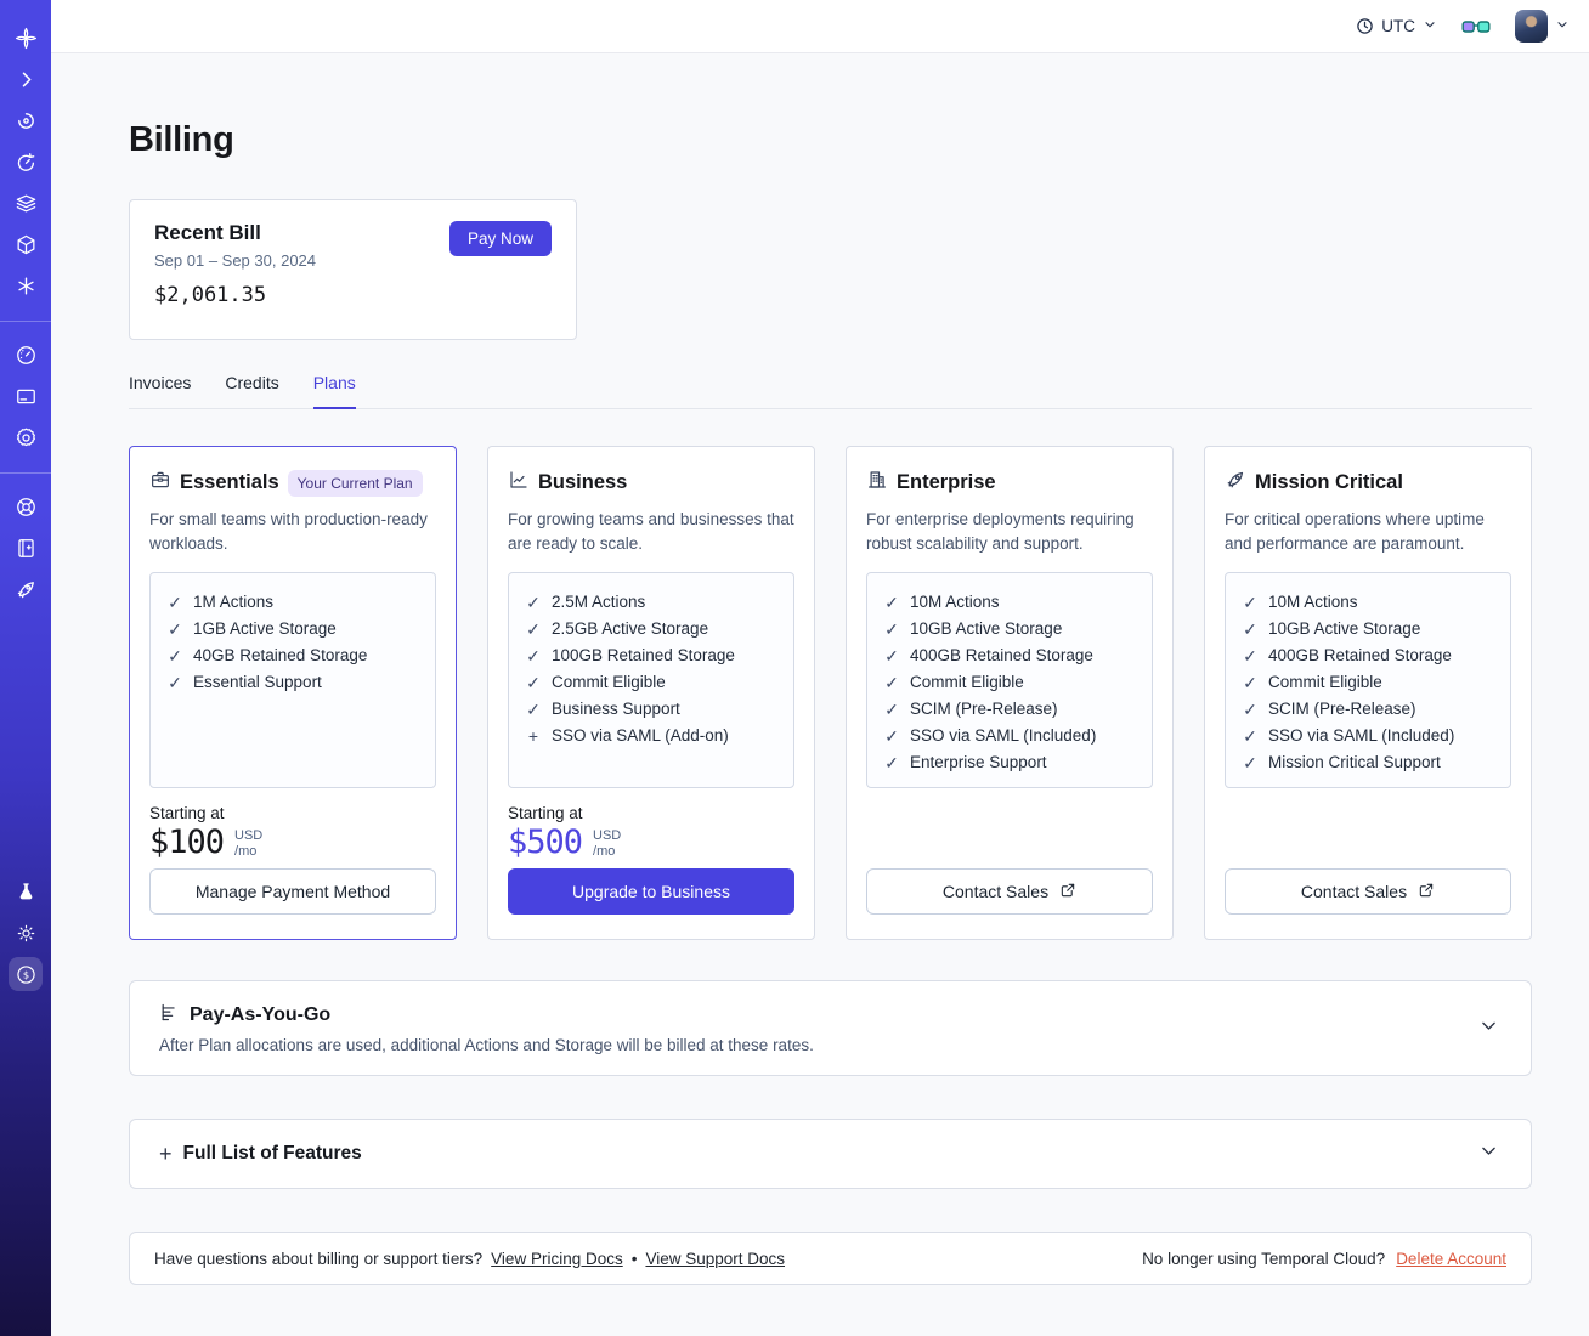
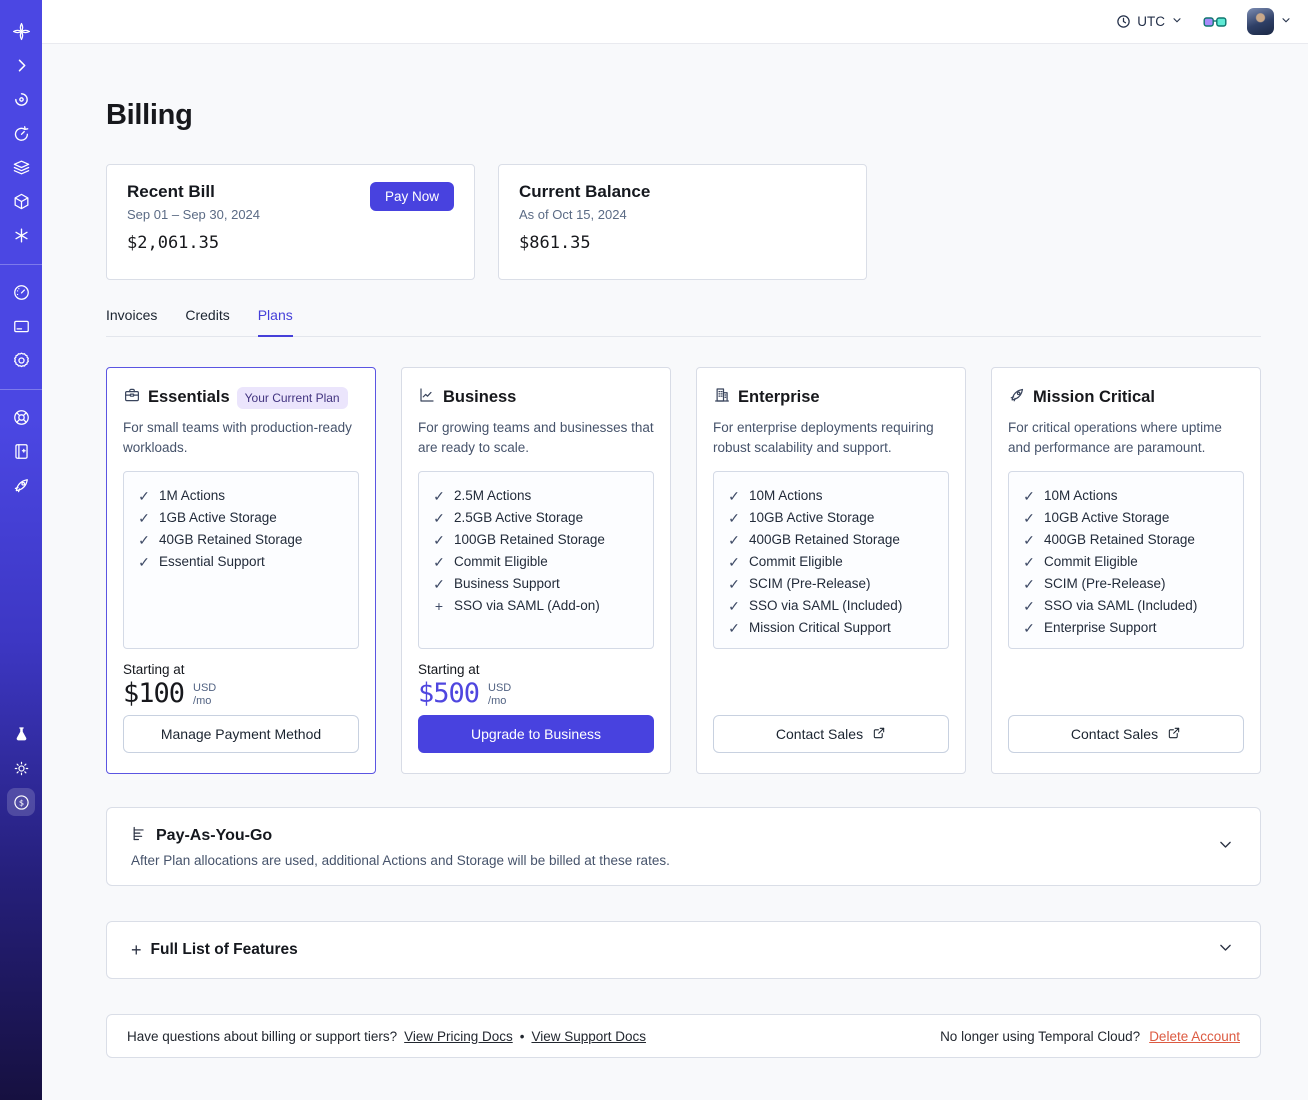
  $
  UTC
  Billing
  Recent Bill
  Sep 01 – Sep 30, 2024
  $2,061.35
  Pay Now
+ Current Balance
+ As of Oct 15, 2024
+ $861.35
  Invoices
  Credits
  Plans
  Essentials
  Your Current Plan
  For small teams with production-ready workloads.
  ✓
  1M Actions
  ✓
  1GB Active Storage
  ✓
  40GB Retained Storage
  ✓
  Essential Support
  Starting at
  $100
  USD
  /mo
  Manage Payment Method
  Business
  For growing teams and businesses that are ready to scale.
  ✓
  2.5M Actions
  ✓
  2.5GB Active Storage
  ✓
  100GB Retained Storage
  ✓
  Commit Eligible
  ✓
  Business Support
  +
  SSO via SAML (Add-on)
  Starting at
  $500
  USD
  /mo
  Upgrade to Business
  Enterprise
  For enterprise deployments requiring robust scalability and support.
  ✓
  10M Actions
  ✓
  10GB Active Storage
  ✓
  400GB Retained Storage
  ✓
  Commit Eligible
  ✓
  SCIM (Pre-Release)
  ✓
  SSO via SAML (Included)
  ✓
- Enterprise Support
+ Mission Critical Support
  Contact Sales
  Mission Critical
  For critical operations where uptime and performance are paramount.
  ✓
  10M Actions
  ✓
  10GB Active Storage
  ✓
  400GB Retained Storage
  ✓
  Commit Eligible
  ✓
  SCIM (Pre-Release)
  ✓
  SSO via SAML (Included)
  ✓
- Mission Critical Support
+ Enterprise Support
  Contact Sales
  Pay-As-You-Go
  After Plan allocations are used, additional Actions and Storage will be billed at these rates.
  +
  Full List of Features
  Have questions about billing or support tiers?
  View Pricing Docs
  •
  View Support Docs
  No longer using Temporal Cloud?
  Delete Account
